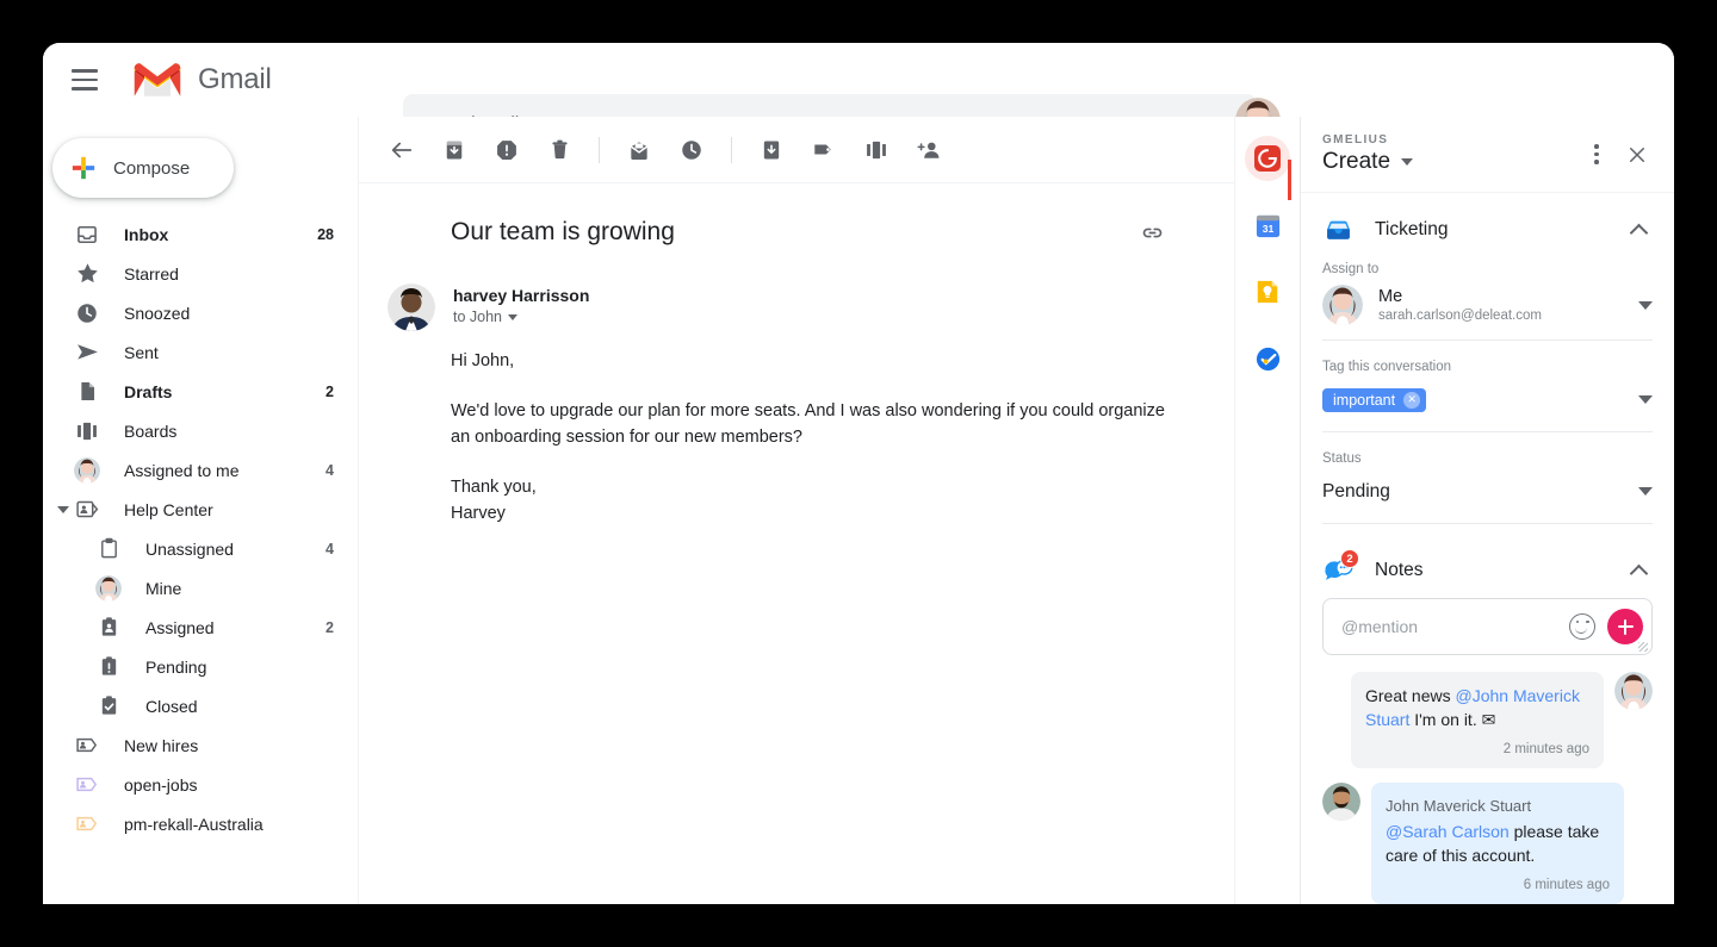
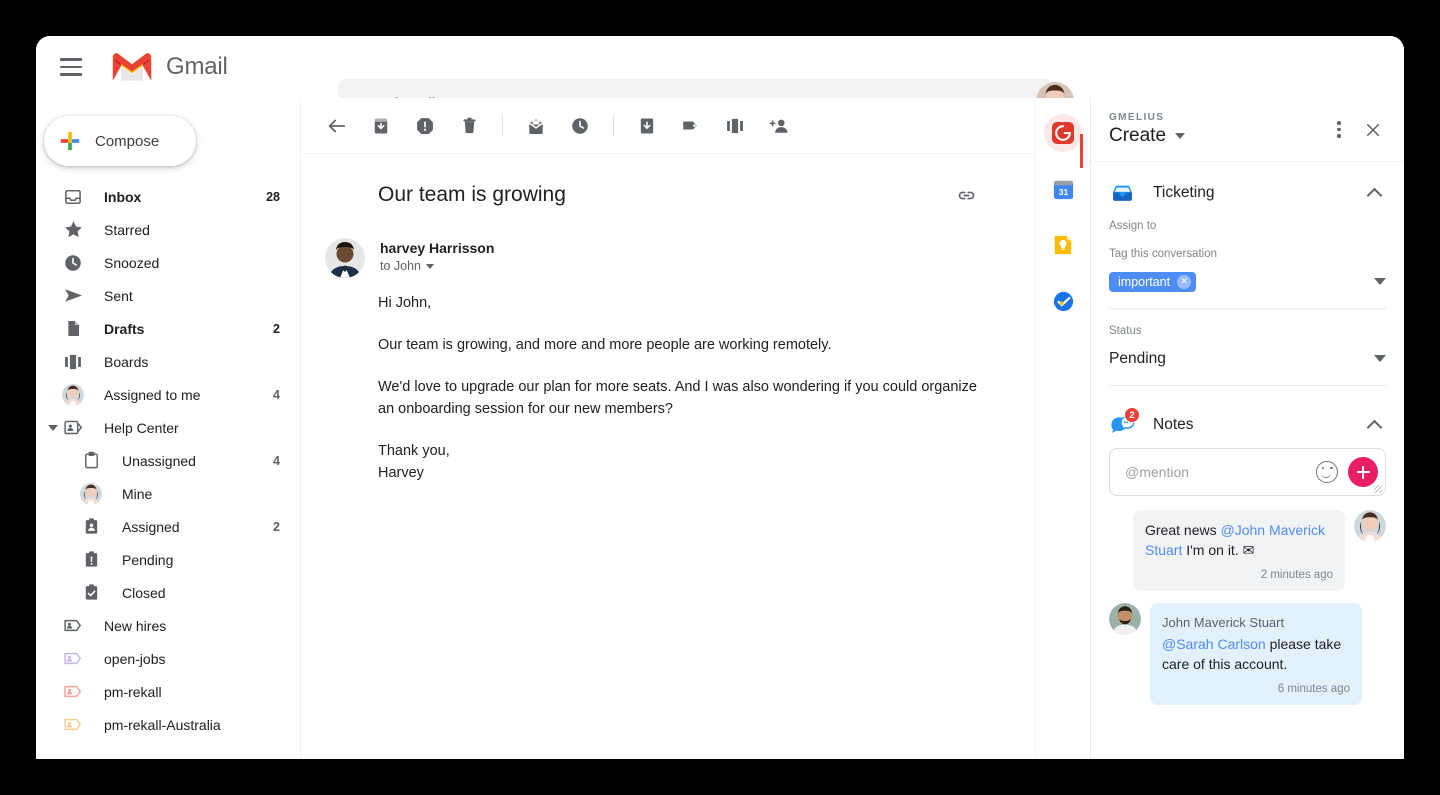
  Gmail
  Compose
  Inbox
  28
  Starred
  Snoozed
  Sent
  Drafts
  2
  Boards
  Assigned to me
  4
  Help Center
  Unassigned
  4
  Mine
  Assigned
  2
  Pending
  Closed
  New hires
  open-jobs
+ pm-rekall
  pm-rekall-Australia
  Our team is growing
  harvey Harrisson
  to John
  Hi John,
+ Our team is growing, and more and more people are working remotely.
  We'd love to upgrade our plan for more seats. And I was also wondering if you could organize an onboarding session for our new members?
  Thank you,
  Harvey
  31
  GMELIUS
  Create
  Ticketing
  Assign to
- Me
- sarah.carlson@deleat.com
  Tag this conversation
  important
  ✕
  Status
  Pending
  2
  Notes
  @mention
  Great news @John Maverick Stuart I'm on it. ✉
  2 minutes ago
  John Maverick Stuart
  @Sarah Carlson please take care of this account.
  6 minutes ago
